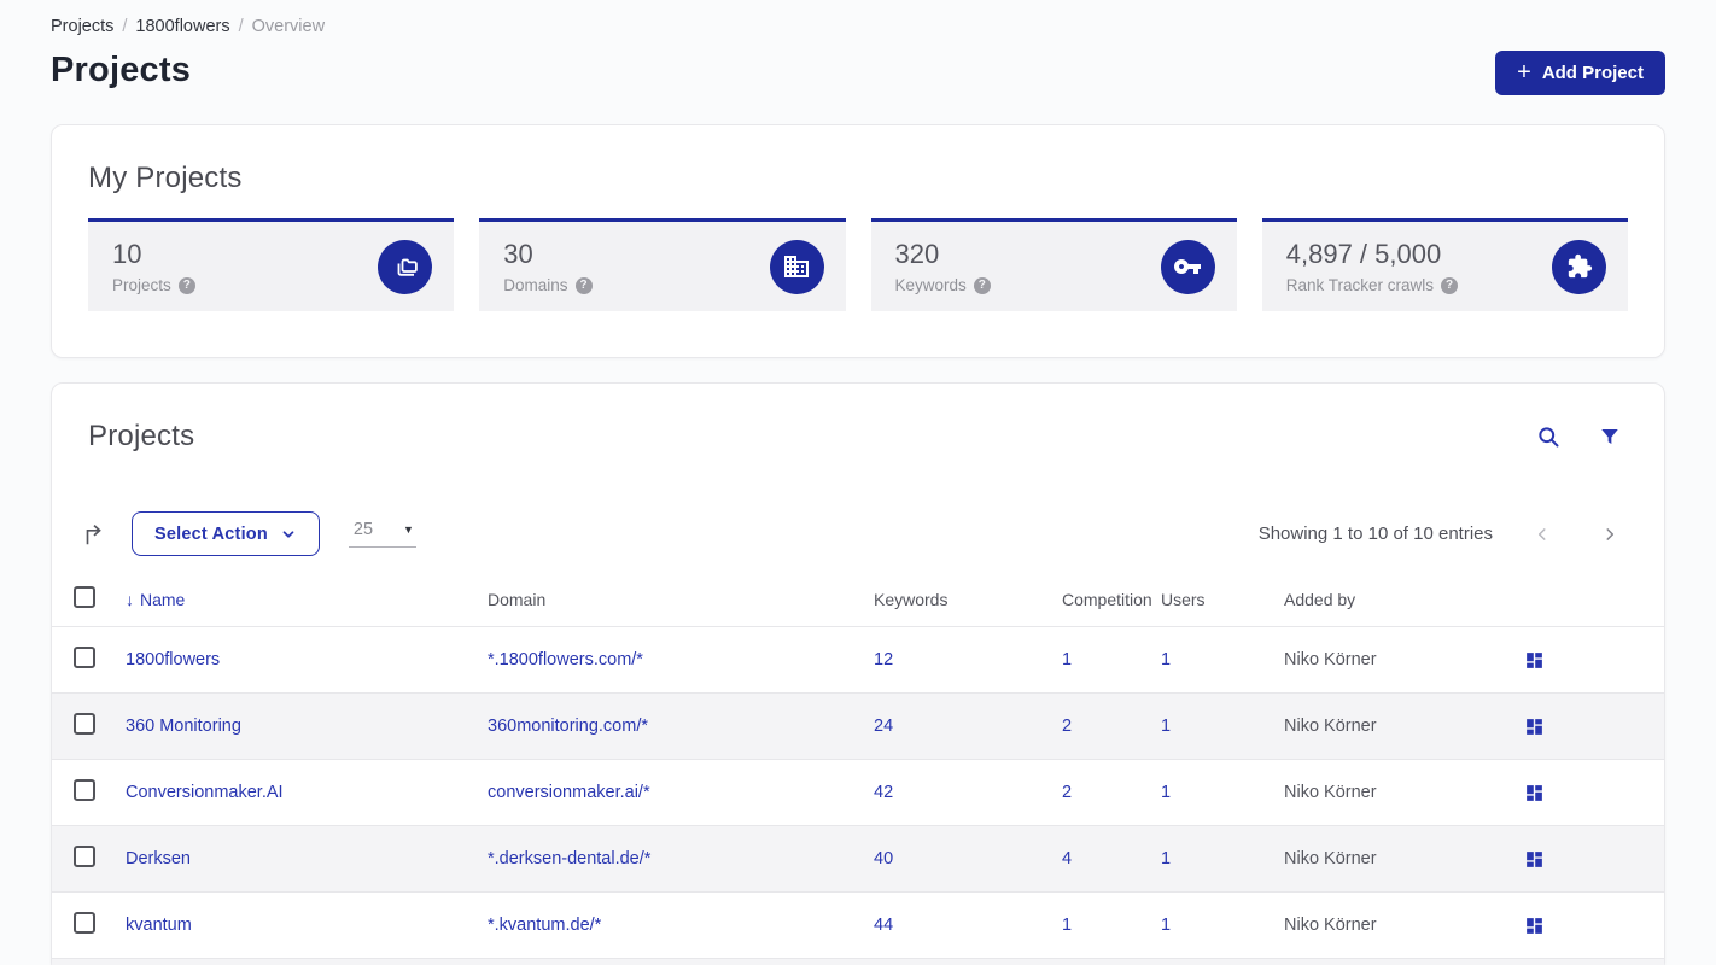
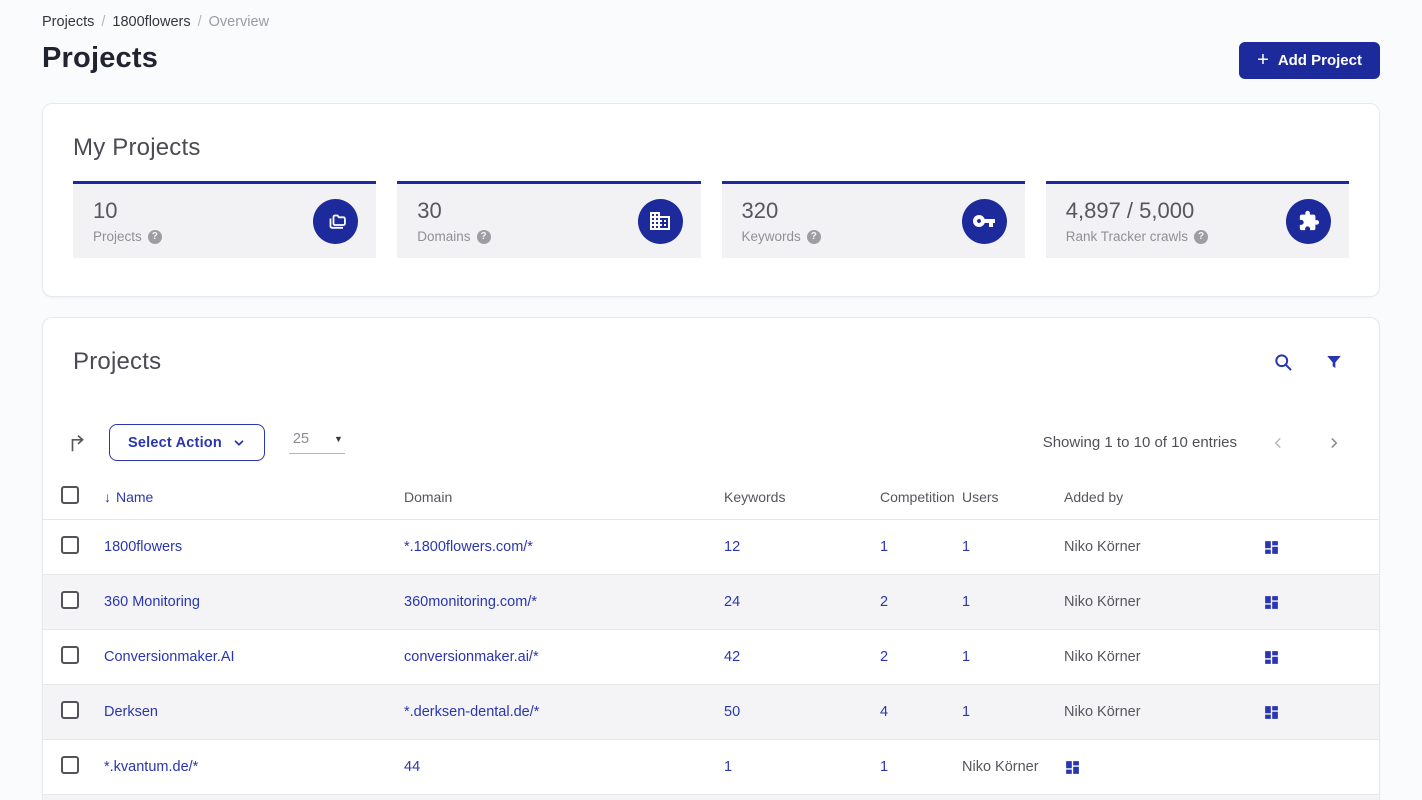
  Projects
  /
  1800flowers
  /
  Overview
  Projects
  +
  Add Project
  My Projects
  10
  Projects
  ?
  30
  Domains
  ?
  320
  Keywords
  ?
  4,897 / 5,000
  Rank Tracker crawls
  ?
  Projects
  Select Action
  25
  ▼
  Showing 1 to 10 of 10 entries
  ↓
  Name
  Domain
  Keywords
  Competition
  Users
  Added by
  1800flowers
  *.1800flowers.com/*
  12
  1
  1
  Niko Körner
  360 Monitoring
  360monitoring.com/*
  24
  2
  1
  Niko Körner
  Conversionmaker.AI
  conversionmaker.ai/*
  42
  2
  1
  Niko Körner
  Derksen
  *.derksen-dental.de/*
- 40
+ 50
  4
  1
  Niko Körner
- kvantum
  *.kvantum.de/*
  44
  1
  1
  Niko Körner
